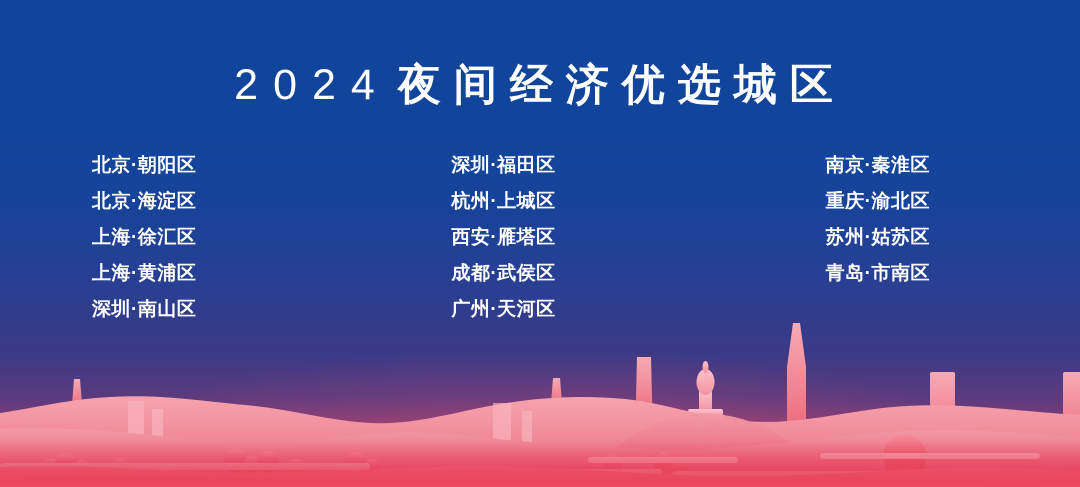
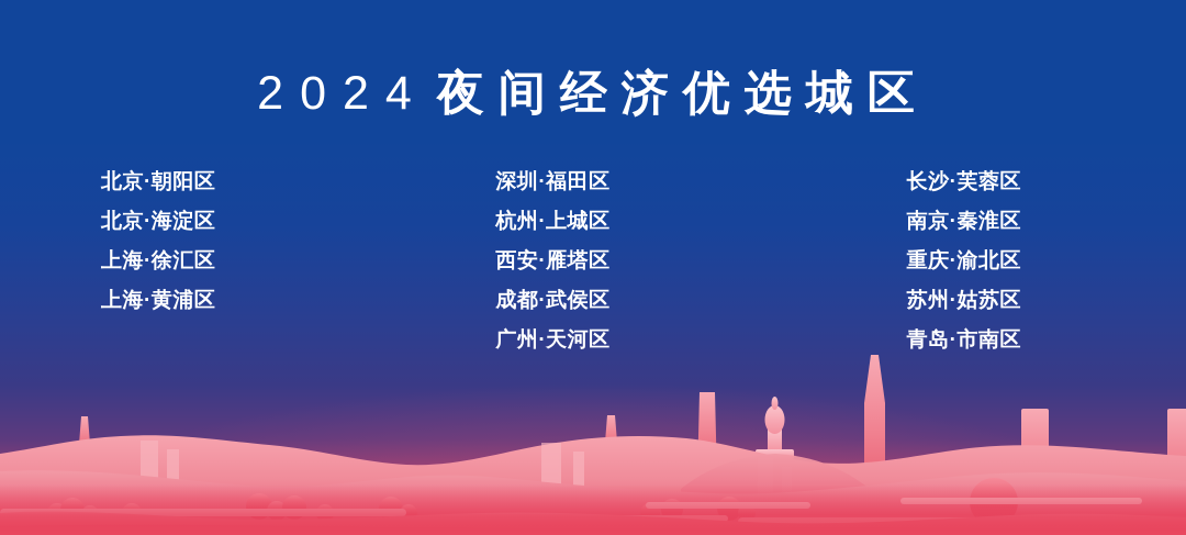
  2024 夜间经济优选城区
  北京·朝阳区
  北京·海淀区
  上海·徐汇区
  上海·黄浦区
- 深圳·南山区
  深圳·福田区
  杭州·上城区
  西安·雁塔区
  成都·武侯区
  广州·天河区
+ 长沙·芙蓉区
  南京·秦淮区
  重庆·渝北区
  苏州·姑苏区
  青岛·市南区
